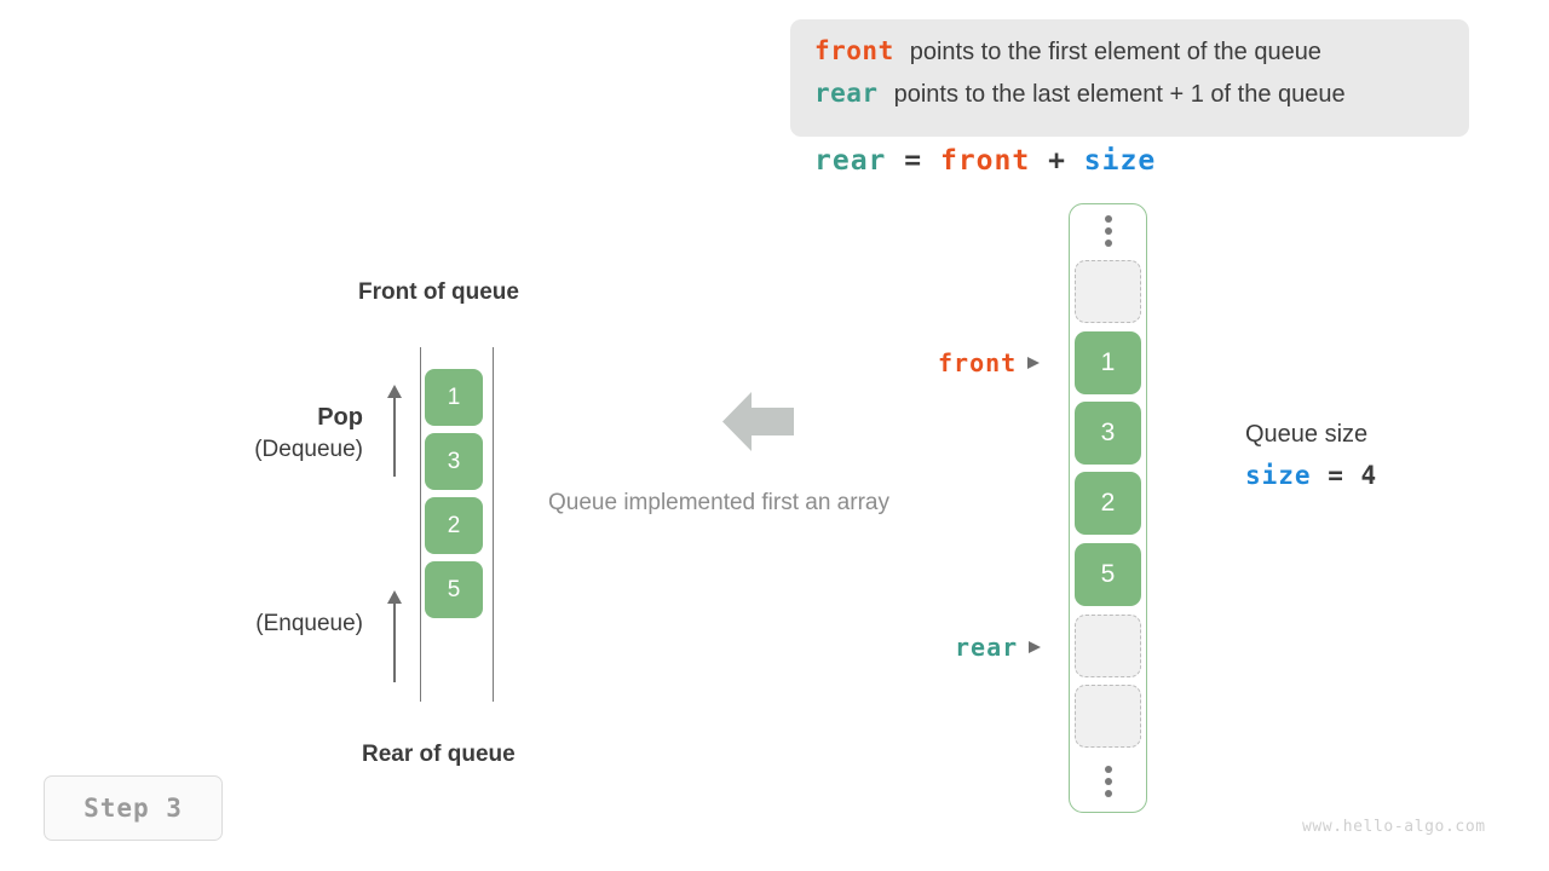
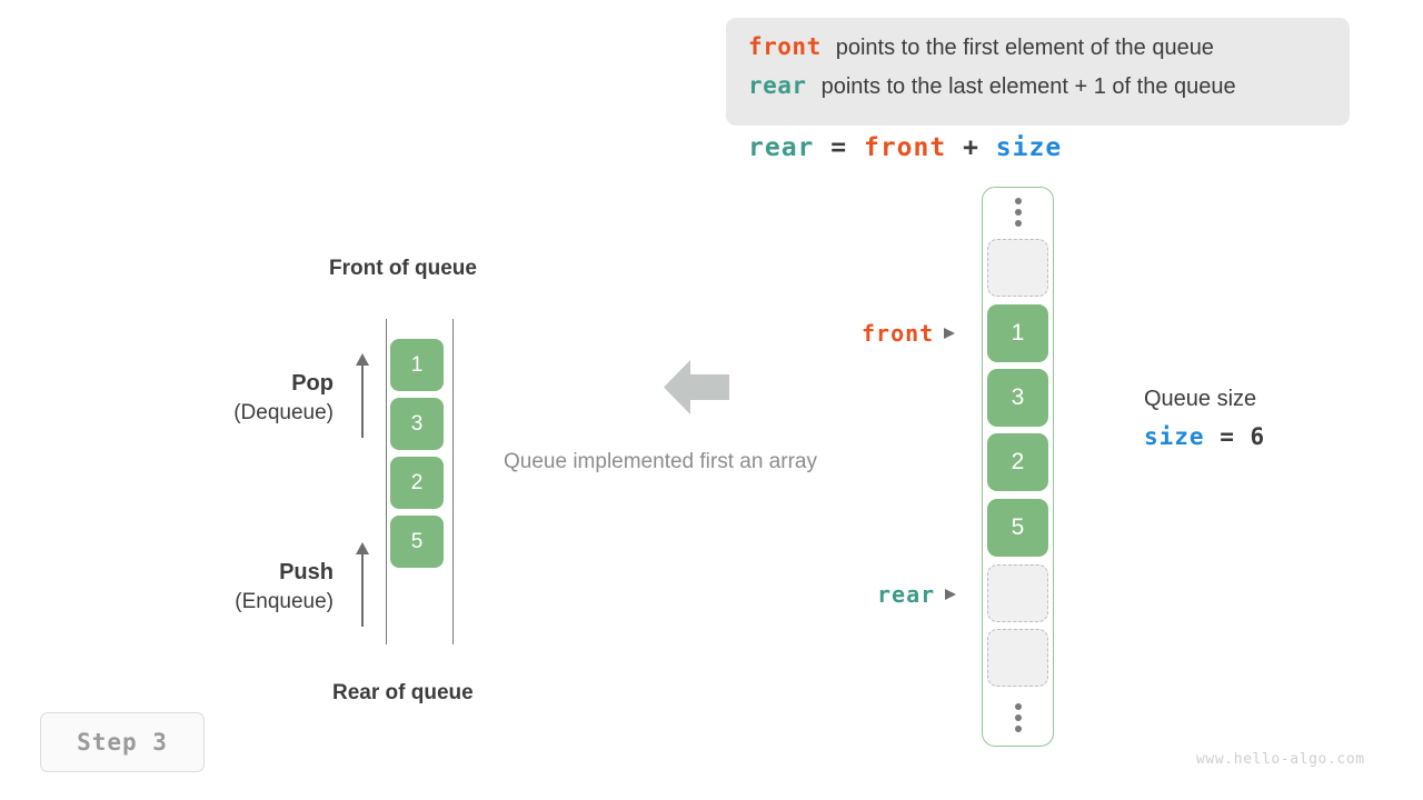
  front
  points to the first element of the queue
  rear
  points to the last element + 1 of the queue
  rear = front + size
  Front of queue
  Rear of queue
  1
  3
  2
  5
  Pop
  (Dequeue)
+ Push
  (Enqueue)
  Queue implemented first an array
  1
  3
  2
  5
  front
  rear
  Queue size
- size = 4
+ size = 6
  Step 3
  www.hello-algo.com
